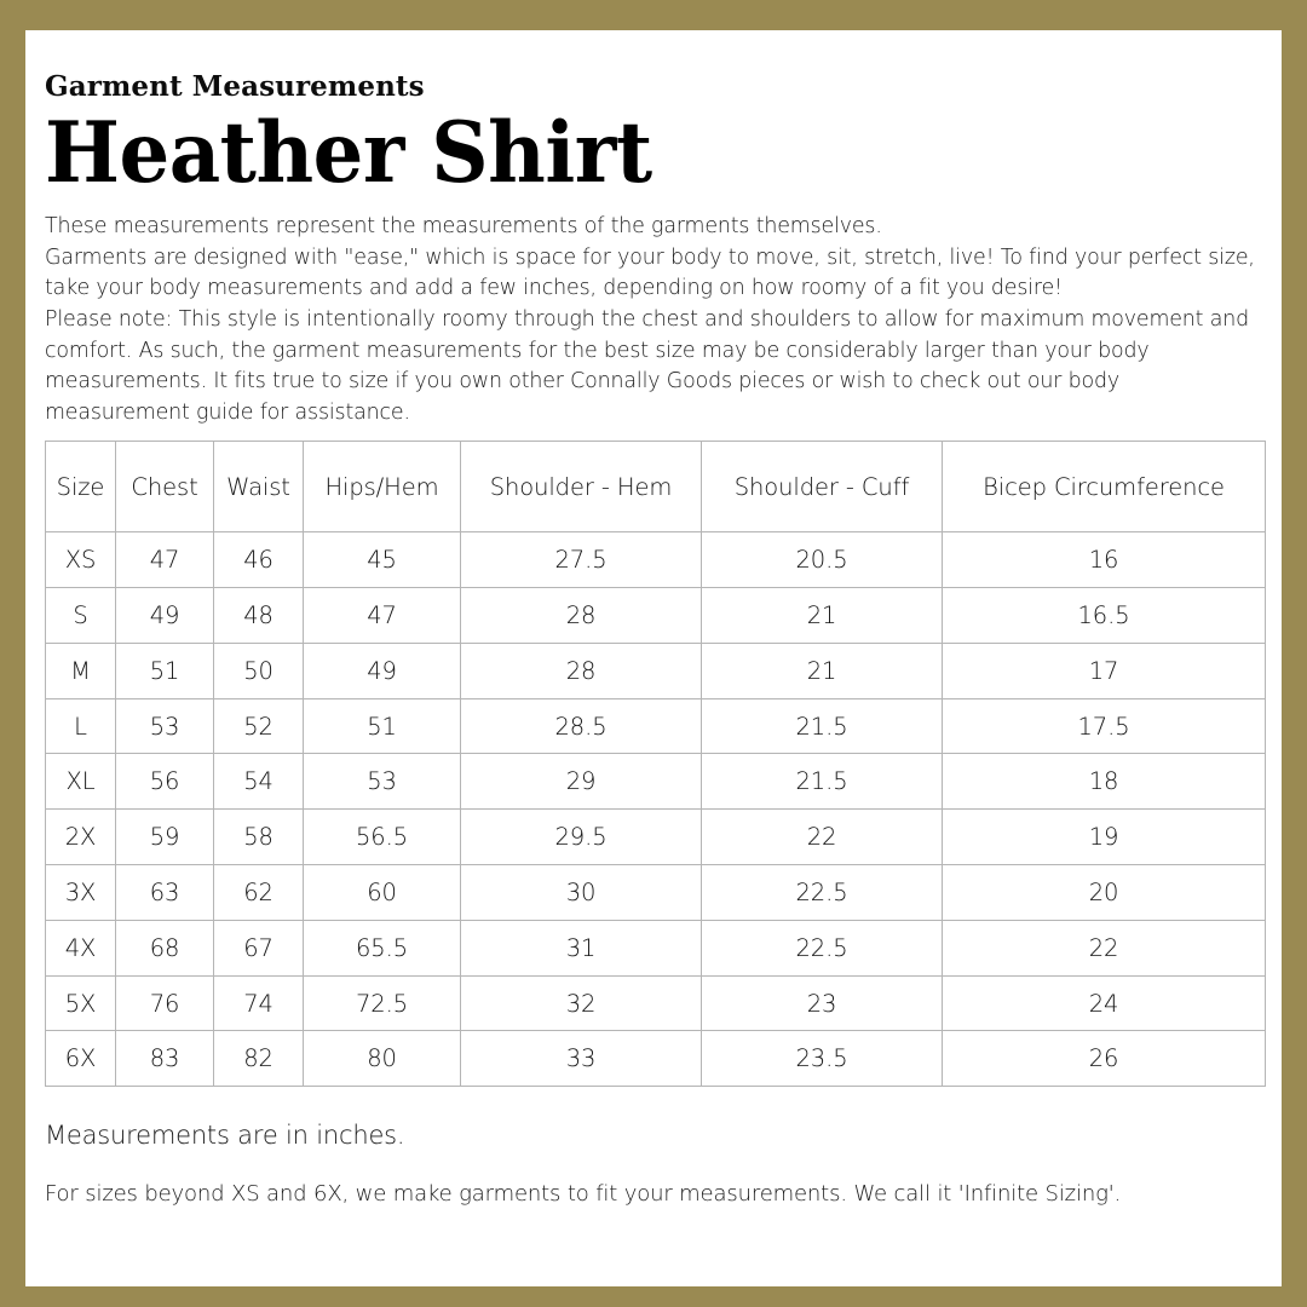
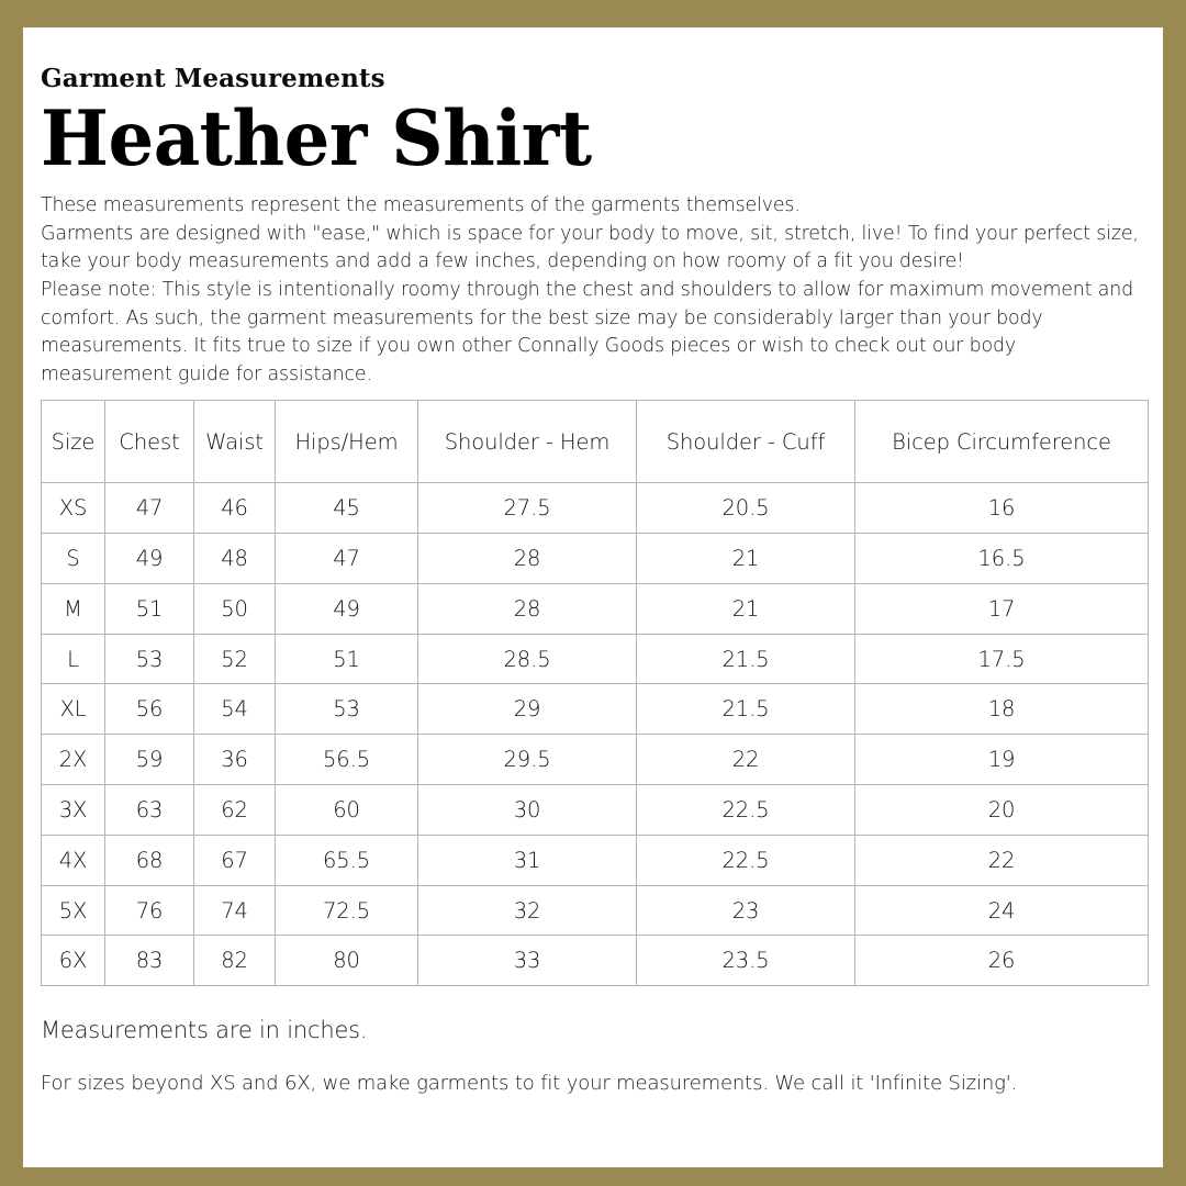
  Garment Measurements
  Heather Shirt
  These measurements represent the measurements of the garments themselves.
  Garments are designed with "ease," which is space for your body to move, sit, stretch, live! To find your perfect size, take your body measurements and add a few inches, depending on how roomy of a fit you desire!
  Please note: This style is intentionally roomy through the chest and shoulders to allow for maximum movement and comfort. As such, the garment measurements for the best size may be considerably larger than your body measurements. It fits true to size if you own other Connally Goods pieces or wish to check out our body measurement guide for assistance.
  Size	Chest	Waist	Hips/Hem	Shoulder - Hem	Shoulder - Cuff	Bicep Circumference
  XS	47	46	45	27.5	20.5	16
  S	49	48	47	28	21	16.5
  M	51	50	49	28	21	17
  L	53	52	51	28.5	21.5	17.5
  XL	56	54	53	29	21.5	18
- 2X	59	58	56.5	29.5	22	19
+ 2X	59	36	56.5	29.5	22	19
  3X	63	62	60	30	22.5	20
  4X	68	67	65.5	31	22.5	22
  5X	76	74	72.5	32	23	24
  6X	83	82	80	33	23.5	26
  Measurements are in inches.
  For sizes beyond XS and 6X, we make garments to fit your measurements. We call it 'Infinite Sizing'.
